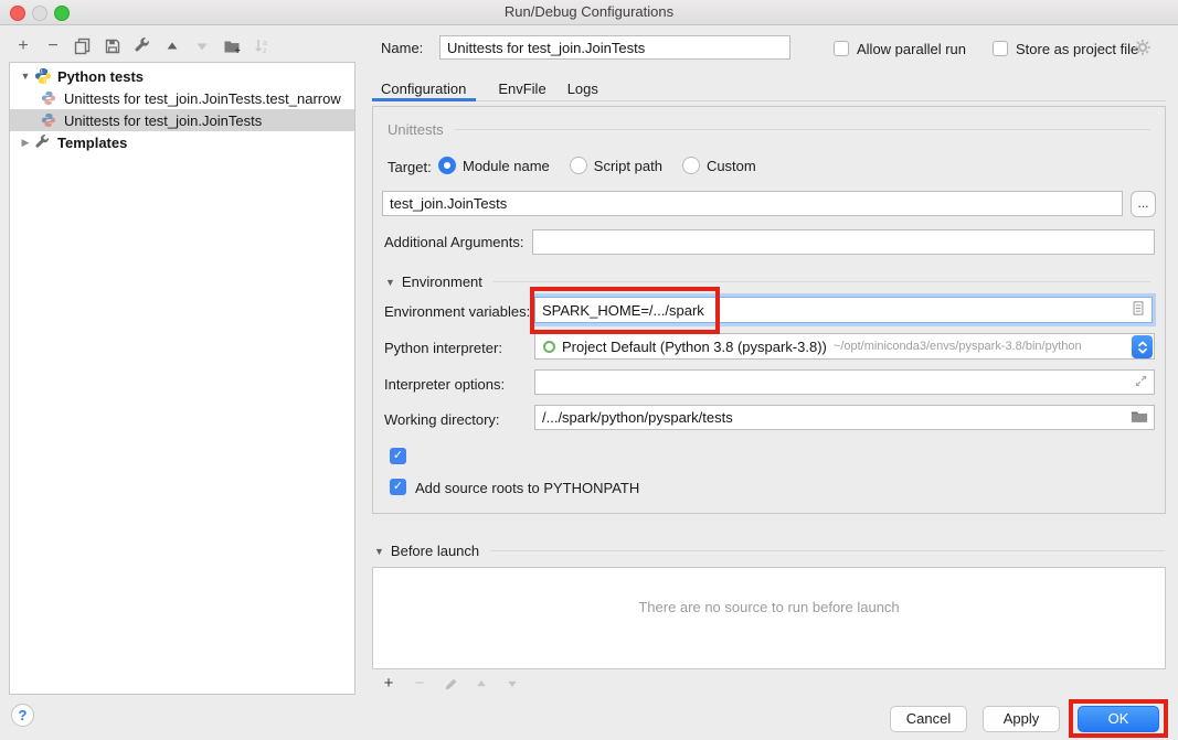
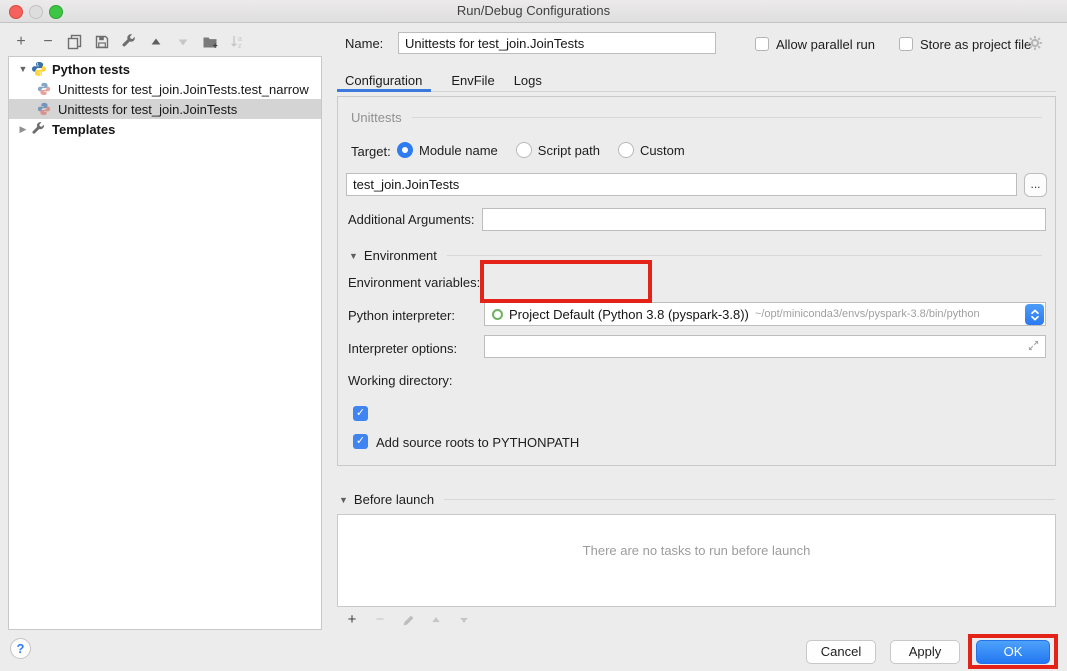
  Run/Debug Configurations
  +
  −
  +
  ▼
  Python tests
  Unittests for test_join.JoinTests.test_narrow
  Unittests for test_join.JoinTests
  ▶
  Templates
  ?
  Name:
  Unittests for test_join.JoinTests
  Allow parallel run
  Store as project file
  Configuration
  EnvFile
  Logs
  Unittests
  Target:
  Module name
  Script path
  Custom
  test_join.JoinTests
  ...
  Additional Arguments:
  ▼
  Environment
  Environment variables:
- SPARK_HOME=/.../spark
  Python interpreter:
  Project Default (Python 3.8 (pyspark-3.8))
  ~/opt/miniconda3/envs/pyspark-3.8/bin/python
  Interpreter options:
  Working directory:
- /.../spark/python/pyspark/tests
  ✓
  ✓
  Add source roots to PYTHONPATH
  ▼
  Before launch
- There are no source to run before launch
+ There are no tasks to run before launch
  +
  Cancel
  Apply
  OK
